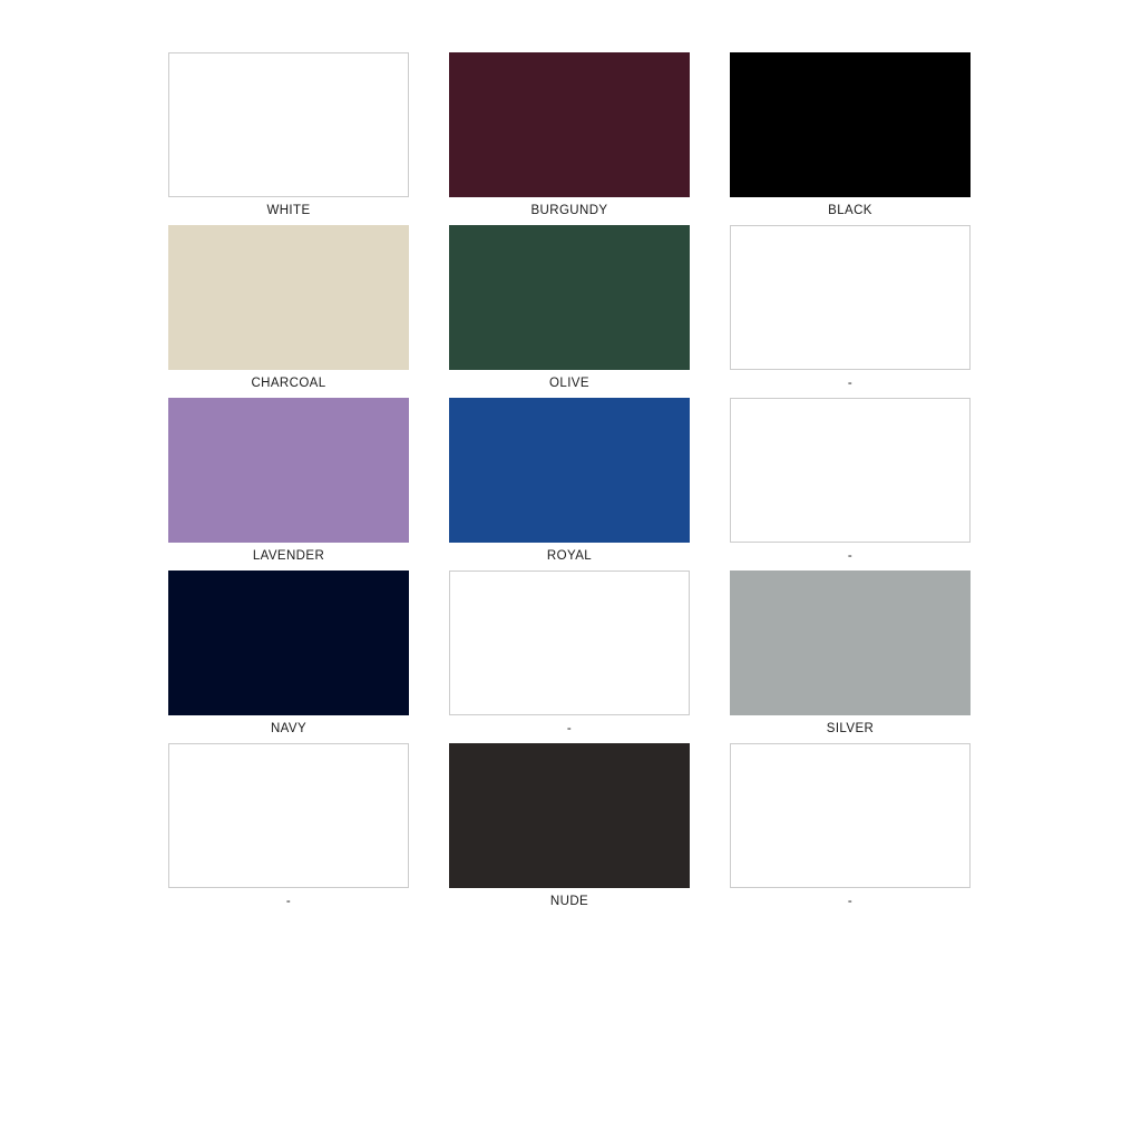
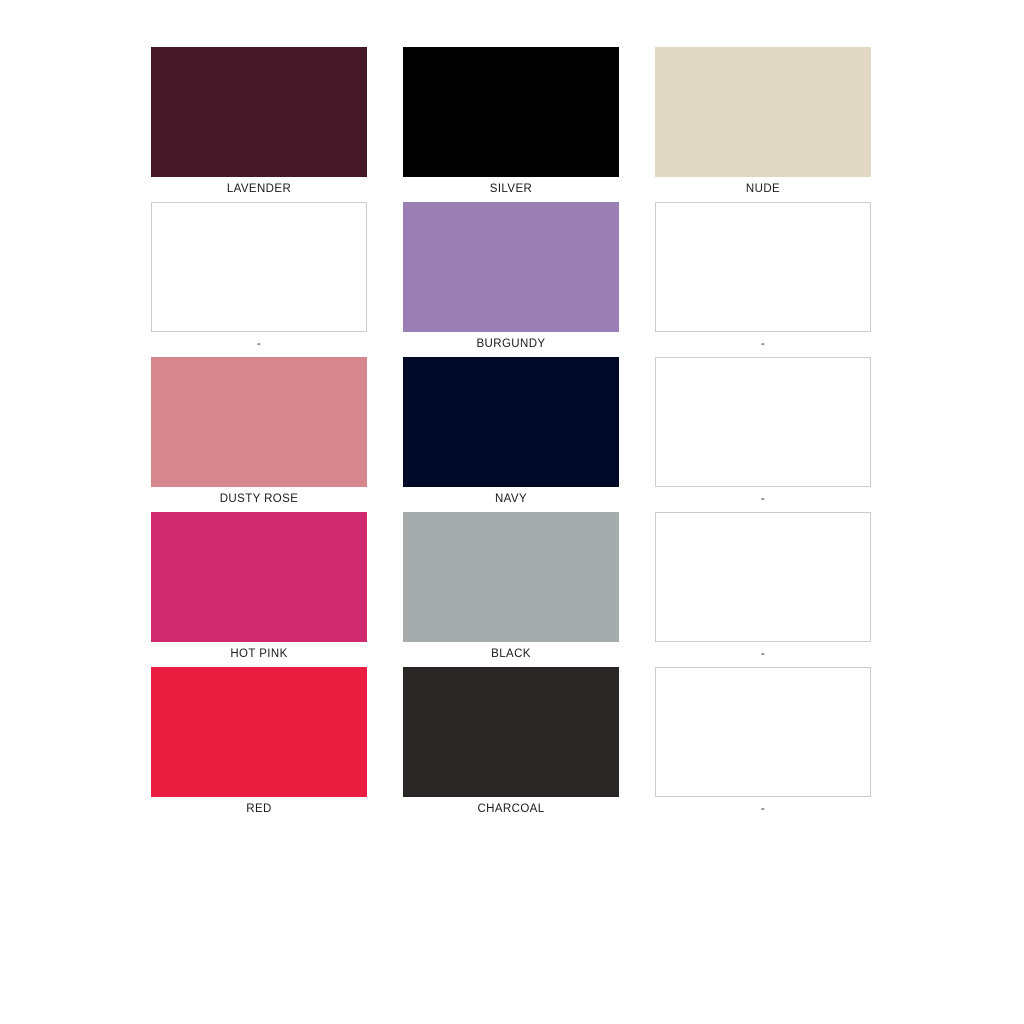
- WHITE
- BURGUNDY
+ LAVENDER
- BLACK
+ SILVER
- CHARCOAL
+ NUDE
- OLIVE
  -
- LAVENDER
+ BURGUNDY
- ROYAL
  -
+ DUSTY ROSE
  NAVY
  -
+ HOT PINK
- SILVER
+ BLACK
  -
+ RED
- NUDE
+ CHARCOAL
  -
